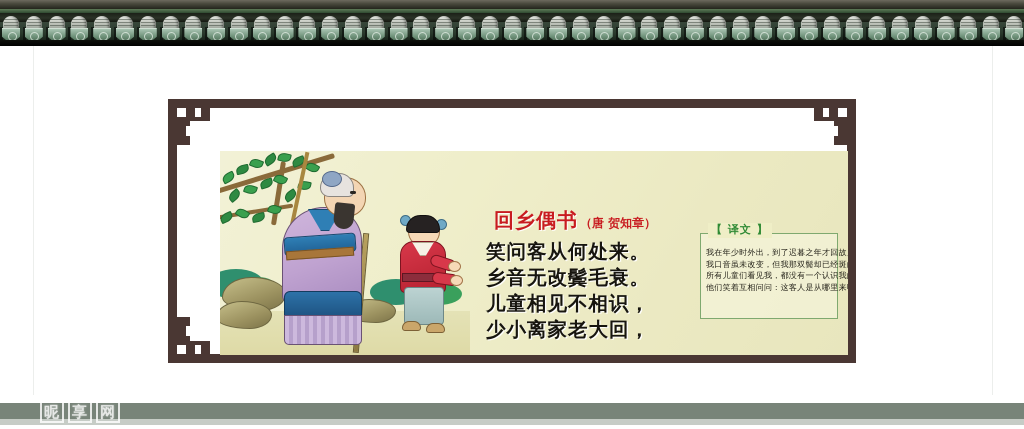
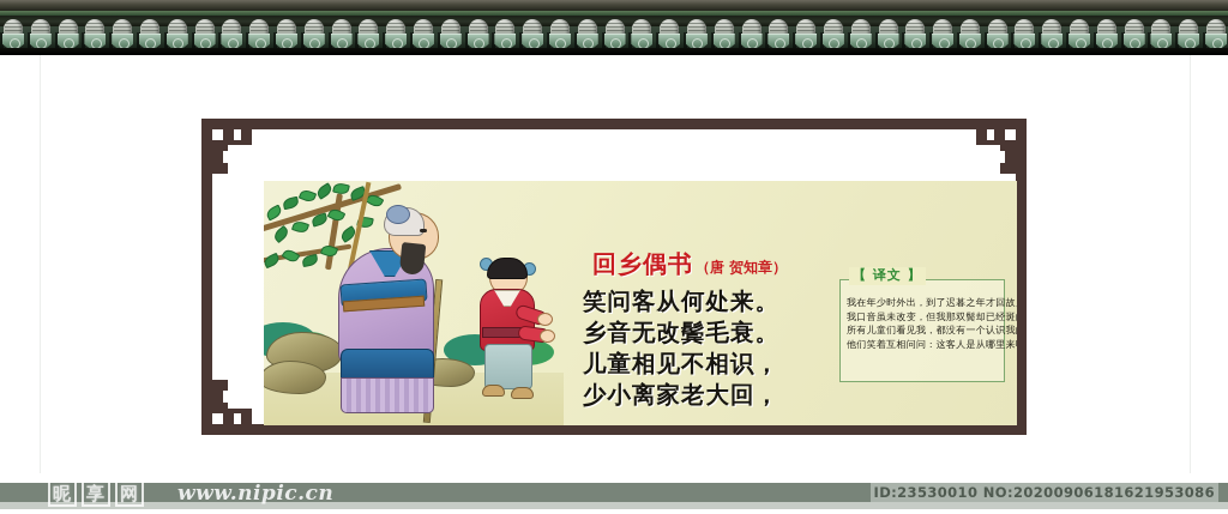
  回乡偶书
  （唐 贺知章）
  笑问客从何处来。
  乡音无改鬓毛衰。
  儿童相见不相识，
  少小离家老大回，
  【 译文 】
  我在年少时外出，到了迟暮之年才回故
  我口音虽未改变，但我那双鬓却已经斑
  所有儿童们看见我，都没有一个认识我
  他们笑着互相问问：这客人是从哪里来
  昵
  享
  网
+ www.nipic.cn
+ ID:23530010 NO:20200906181621953086
